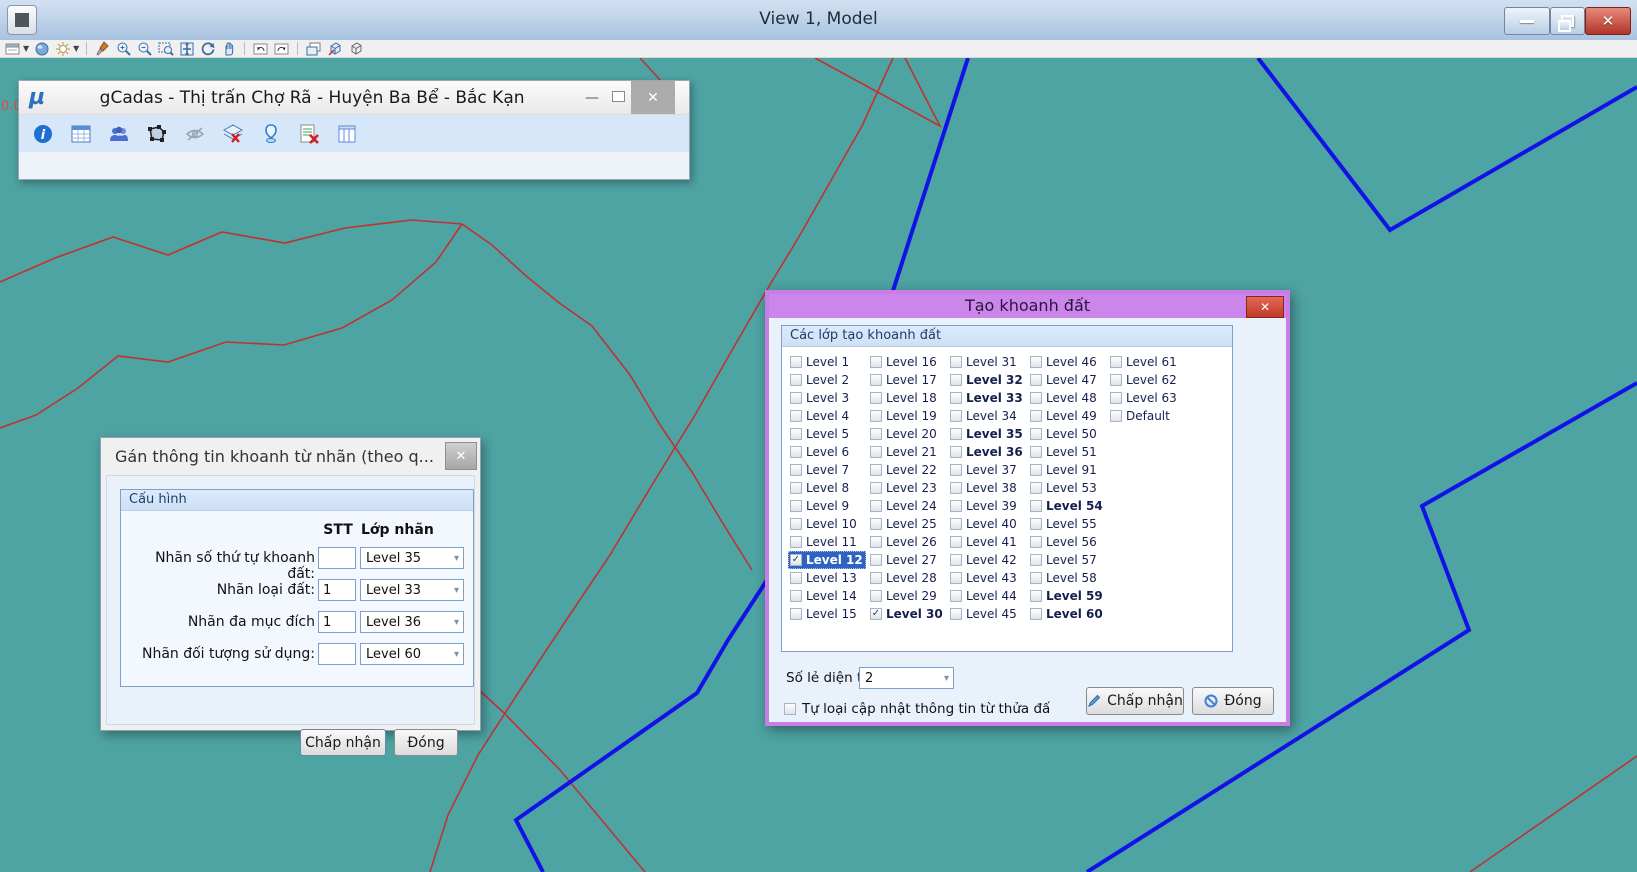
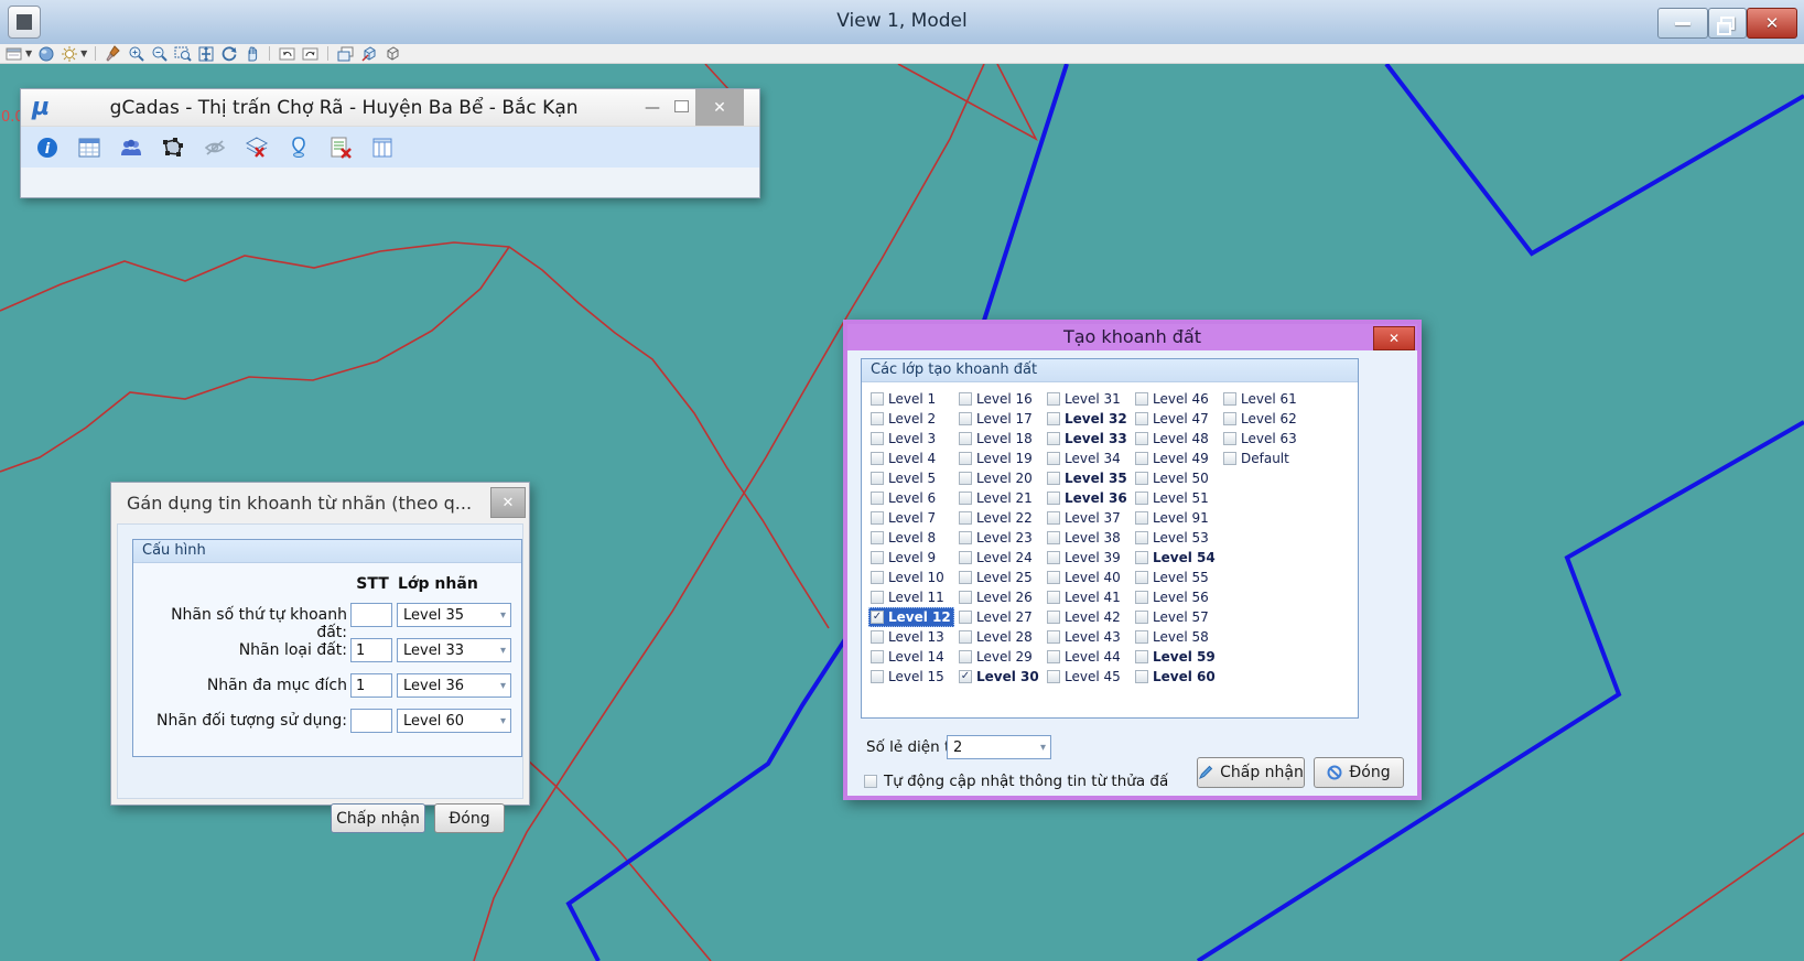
  View 1, Model
  ✕
  ▼
  ▼
  µ
  gCadas - Thị trấn Chợ Rã - Huyện Ba Bể - Bắc Kạn
  —
  ✕
  i
- Gán thông tin khoanh từ nhãn (theo q...
+ Gán dụng tin khoanh từ nhãn (theo q...
  ✕
  Cấu hình
  STT
  Lớp nhãn
  Nhãn số thứ tự khoanh đất:
  Level 35
  ▾
  Nhãn loại đất:
  1
  Level 33
  ▾
  Nhãn đa mục đích
  1
  Level 36
  ▾
  Nhãn đối tượng sử dụng:
  Level 60
  ▾
  Chấp nhận
  Đóng
  Tạo khoanh đất
  ✕
  Các lớp tạo khoanh đất
  Level 1
  Level 2
  Level 3
  Level 4
  Level 5
  Level 6
  Level 7
  Level 8
  Level 9
  Level 10
  Level 11
  ✓
  Level 12
  Level 13
  Level 14
  Level 15
  Level 16
  Level 17
  Level 18
  Level 19
  Level 20
  Level 21
  Level 22
  Level 23
  Level 24
  Level 25
  Level 26
  Level 27
  Level 28
  Level 29
  ✓
  Level 30
  Level 31
  Level 32
  Level 33
  Level 34
  Level 35
  Level 36
  Level 37
  Level 38
  Level 39
  Level 40
  Level 41
  Level 42
  Level 43
  Level 44
  Level 45
  Level 46
  Level 47
  Level 48
  Level 49
  Level 50
  Level 51
  Level 91
  Level 53
  Level 54
  Level 55
  Level 56
  Level 57
  Level 58
  Level 59
  Level 60
  Level 61
  Level 62
  Level 63
  Default
  2
  ▾
- Tự loại cập nhật thông tin từ thửa đấ
+ Tự động cập nhật thông tin từ thửa đấ
  Chấp nhận
  Đóng
